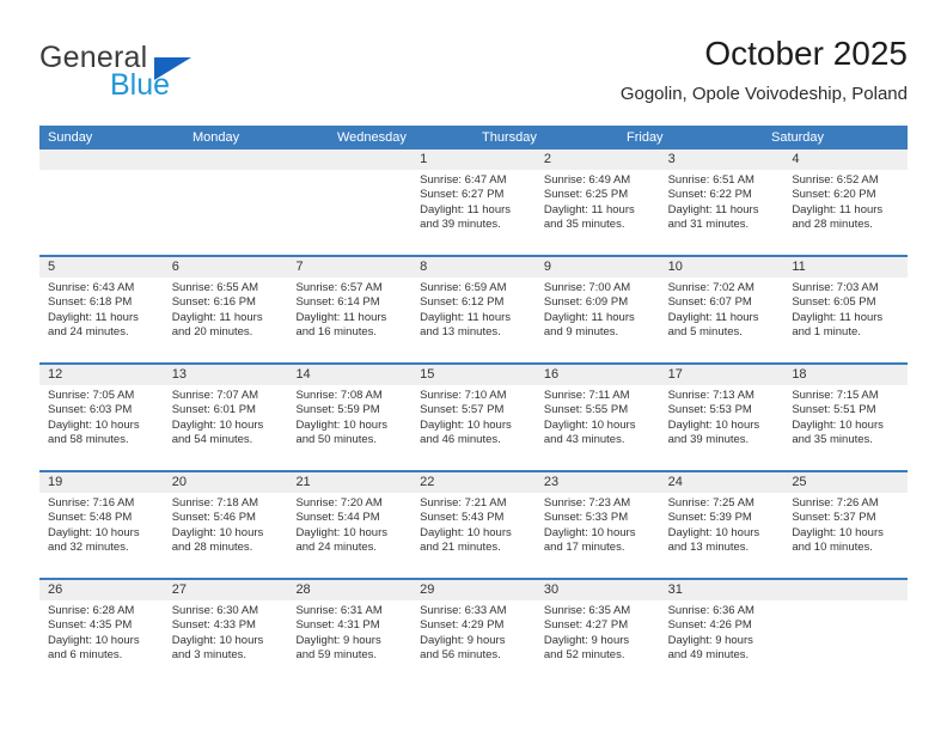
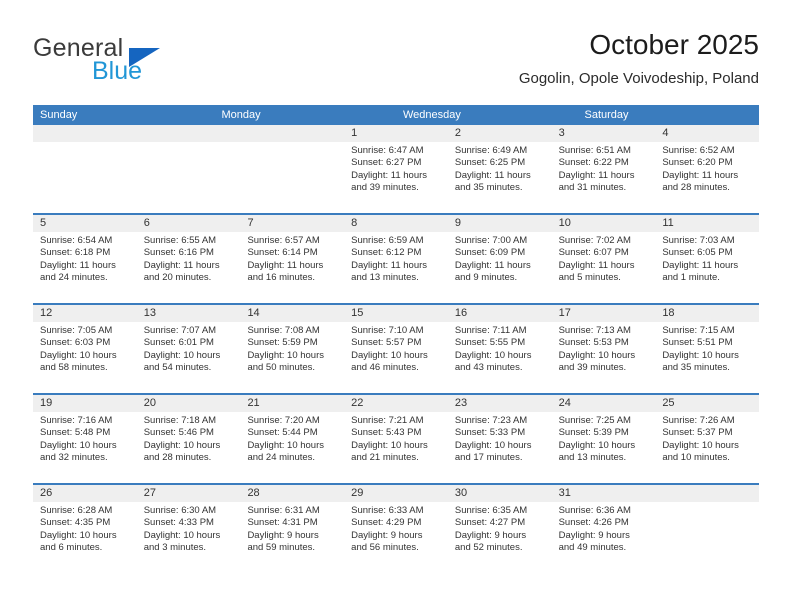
  General
  Blue
  October 2025
  Gogolin, Opole Voivodeship, Poland
  Sunday
  Monday
  Wednesday
- Thursday
- Friday
  Saturday
  1
  Sunrise: 6:47 AM
  Sunset: 6:27 PM
  Daylight: 11 hours
  and 39 minutes.
  2
  Sunrise: 6:49 AM
  Sunset: 6:25 PM
  Daylight: 11 hours
  and 35 minutes.
  3
  Sunrise: 6:51 AM
  Sunset: 6:22 PM
  Daylight: 11 hours
  and 31 minutes.
  4
  Sunrise: 6:52 AM
  Sunset: 6:20 PM
  Daylight: 11 hours
  and 28 minutes.
  5
- Sunrise: 6:43 AM
+ Sunrise: 6:54 AM
  Sunset: 6:18 PM
  Daylight: 11 hours
  and 24 minutes.
  6
  Sunrise: 6:55 AM
  Sunset: 6:16 PM
  Daylight: 11 hours
  and 20 minutes.
  7
  Sunrise: 6:57 AM
  Sunset: 6:14 PM
  Daylight: 11 hours
  and 16 minutes.
  8
  Sunrise: 6:59 AM
  Sunset: 6:12 PM
  Daylight: 11 hours
  and 13 minutes.
  9
  Sunrise: 7:00 AM
  Sunset: 6:09 PM
  Daylight: 11 hours
  and 9 minutes.
  10
  Sunrise: 7:02 AM
  Sunset: 6:07 PM
  Daylight: 11 hours
  and 5 minutes.
  11
  Sunrise: 7:03 AM
  Sunset: 6:05 PM
  Daylight: 11 hours
  and 1 minute.
  12
  Sunrise: 7:05 AM
  Sunset: 6:03 PM
  Daylight: 10 hours
  and 58 minutes.
  13
  Sunrise: 7:07 AM
  Sunset: 6:01 PM
  Daylight: 10 hours
  and 54 minutes.
  14
  Sunrise: 7:08 AM
  Sunset: 5:59 PM
  Daylight: 10 hours
  and 50 minutes.
  15
  Sunrise: 7:10 AM
  Sunset: 5:57 PM
  Daylight: 10 hours
  and 46 minutes.
  16
  Sunrise: 7:11 AM
  Sunset: 5:55 PM
  Daylight: 10 hours
  and 43 minutes.
  17
  Sunrise: 7:13 AM
  Sunset: 5:53 PM
  Daylight: 10 hours
  and 39 minutes.
  18
  Sunrise: 7:15 AM
  Sunset: 5:51 PM
  Daylight: 10 hours
  and 35 minutes.
  19
  Sunrise: 7:16 AM
  Sunset: 5:48 PM
  Daylight: 10 hours
  and 32 minutes.
  20
  Sunrise: 7:18 AM
  Sunset: 5:46 PM
  Daylight: 10 hours
  and 28 minutes.
  21
  Sunrise: 7:20 AM
  Sunset: 5:44 PM
  Daylight: 10 hours
  and 24 minutes.
  22
  Sunrise: 7:21 AM
  Sunset: 5:43 PM
  Daylight: 10 hours
  and 21 minutes.
  23
  Sunrise: 7:23 AM
  Sunset: 5:33 PM
  Daylight: 10 hours
  and 17 minutes.
  24
  Sunrise: 7:25 AM
  Sunset: 5:39 PM
  Daylight: 10 hours
  and 13 minutes.
  25
  Sunrise: 7:26 AM
  Sunset: 5:37 PM
  Daylight: 10 hours
  and 10 minutes.
  26
  Sunrise: 6:28 AM
  Sunset: 4:35 PM
  Daylight: 10 hours
  and 6 minutes.
  27
  Sunrise: 6:30 AM
  Sunset: 4:33 PM
  Daylight: 10 hours
  and 3 minutes.
  28
  Sunrise: 6:31 AM
  Sunset: 4:31 PM
  Daylight: 9 hours
  and 59 minutes.
  29
  Sunrise: 6:33 AM
  Sunset: 4:29 PM
  Daylight: 9 hours
  and 56 minutes.
  30
  Sunrise: 6:35 AM
  Sunset: 4:27 PM
  Daylight: 9 hours
  and 52 minutes.
  31
  Sunrise: 6:36 AM
  Sunset: 4:26 PM
  Daylight: 9 hours
  and 49 minutes.
